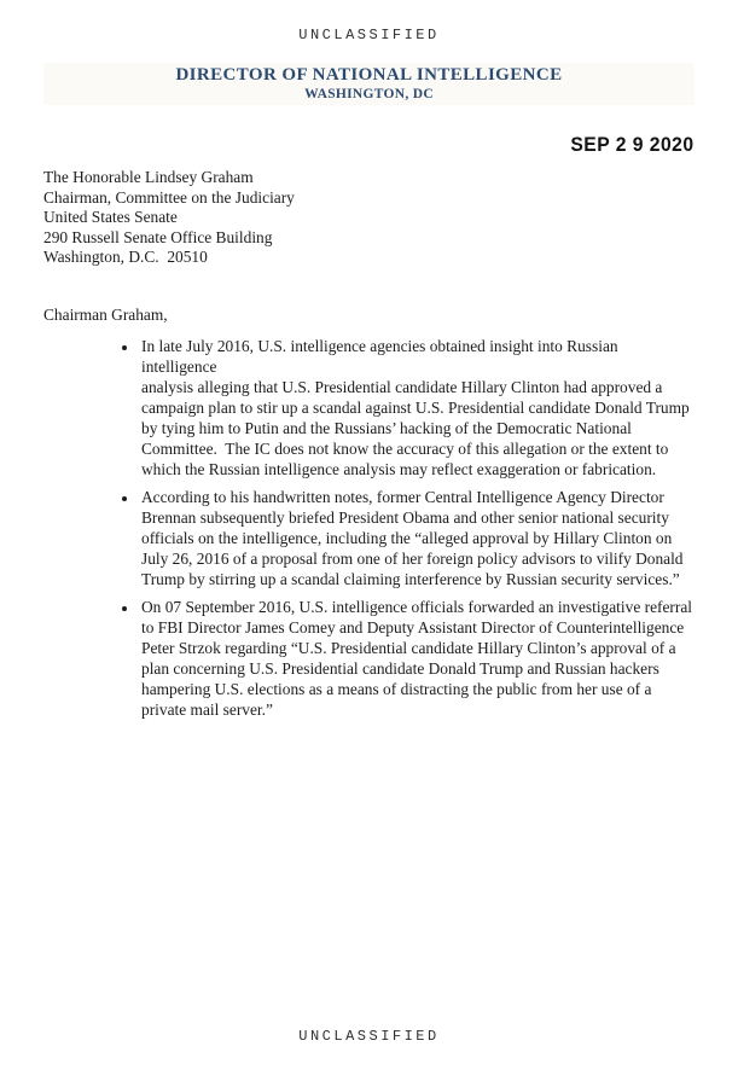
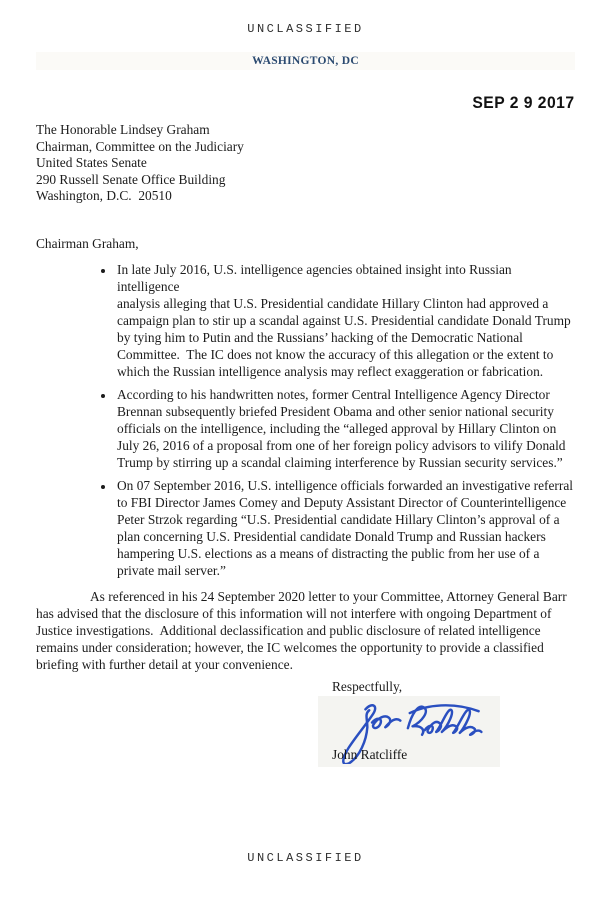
  UNCLASSIFIED
- DIRECTOR OF NATIONAL INTELLIGENCE
  WASHINGTON, DC
- SEP 2 9 2020
+ SEP 2 9 2017
  The Honorable Lindsey Graham
  Chairman, Committee on the Judiciary
  United States Senate
  290 Russell Senate Office Building
  Washington, D.C. 20510
  Chairman Graham,
  In late July 2016, U.S. intelligence agencies obtained insight into Russian intelligence
  analysis alleging that U.S. Presidential candidate Hillary Clinton had approved a
  campaign plan to stir up a scandal against U.S. Presidential candidate Donald Trump
  by tying him to Putin and the Russians’ hacking of the Democratic National
  Committee. The IC does not know the accuracy of this allegation or the extent to
  which the Russian intelligence analysis may reflect exaggeration or fabrication.
  According to his handwritten notes, former Central Intelligence Agency Director
  Brennan subsequently briefed President Obama and other senior national security
  officials on the intelligence, including the “alleged approval by Hillary Clinton on
  July 26, 2016 of a proposal from one of her foreign policy advisors to vilify Donald
  Trump by stirring up a scandal claiming interference by Russian security services.”
  On 07 September 2016, U.S. intelligence officials forwarded an investigative referral
  to FBI Director James Comey and Deputy Assistant Director of Counterintelligence
  Peter Strzok regarding “U.S. Presidential candidate Hillary Clinton’s approval of a
  plan concerning U.S. Presidential candidate Donald Trump and Russian hackers
  hampering U.S. elections as a means of distracting the public from her use of a
  private mail server.”
+ As referenced in his 24 September 2020 letter to your Committee, Attorney General Barr
+ has advised that the disclosure of this information will not interfere with ongoing Department of
+ Justice investigations. Additional declassification and public disclosure of related intelligence
+ remains under consideration; however, the IC welcomes the opportunity to provide a classified
+ briefing with further detail at your convenience.
+ Respectfully,
+ John Ratcliffe
  UNCLASSIFIED
